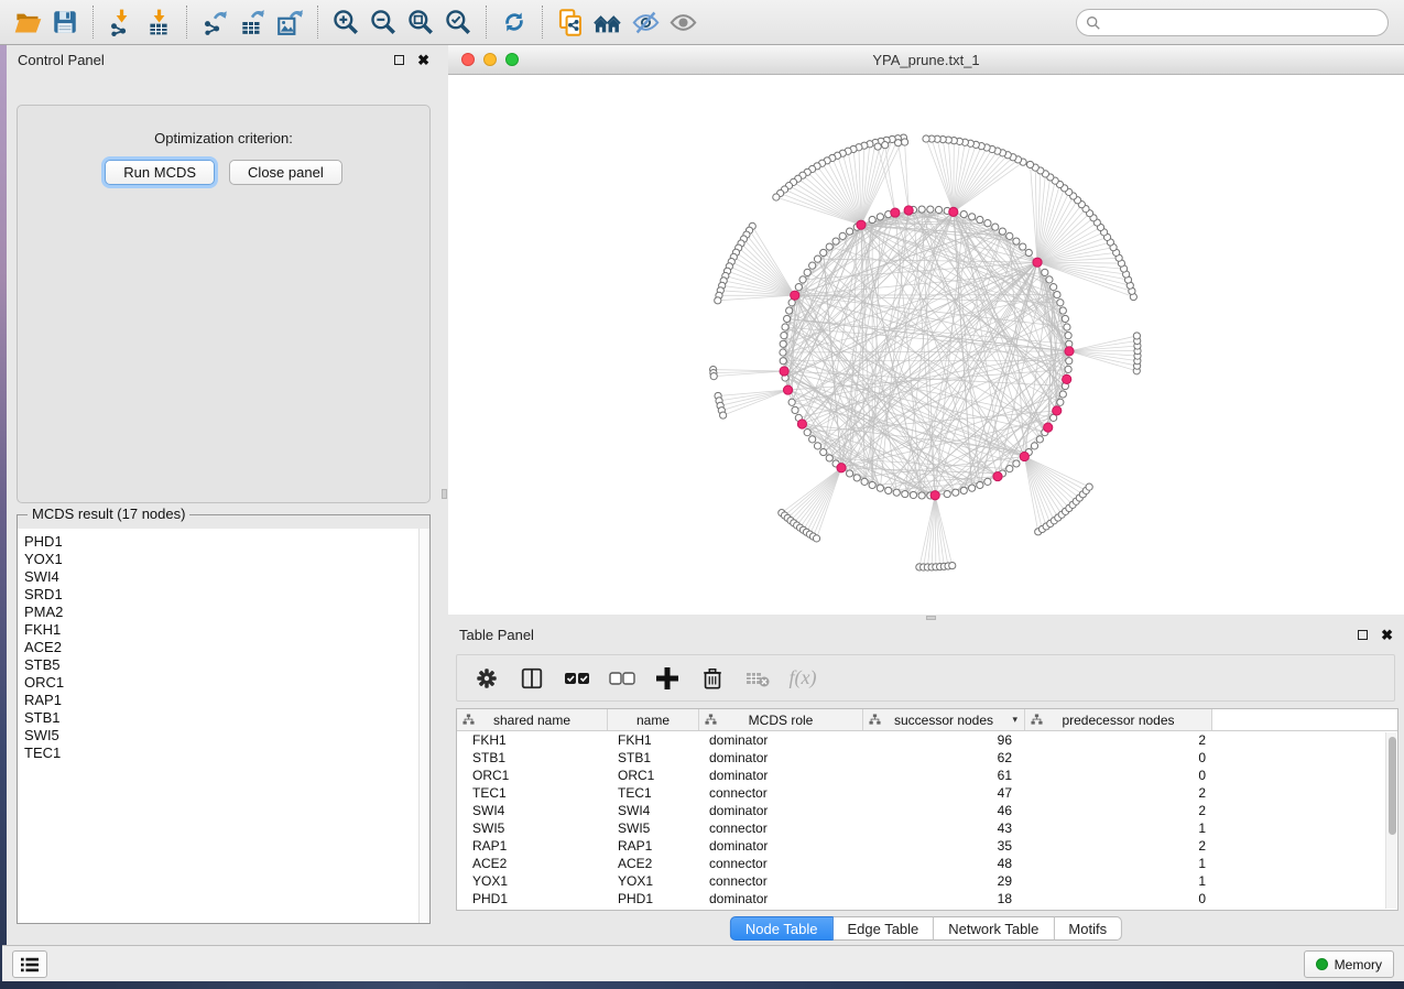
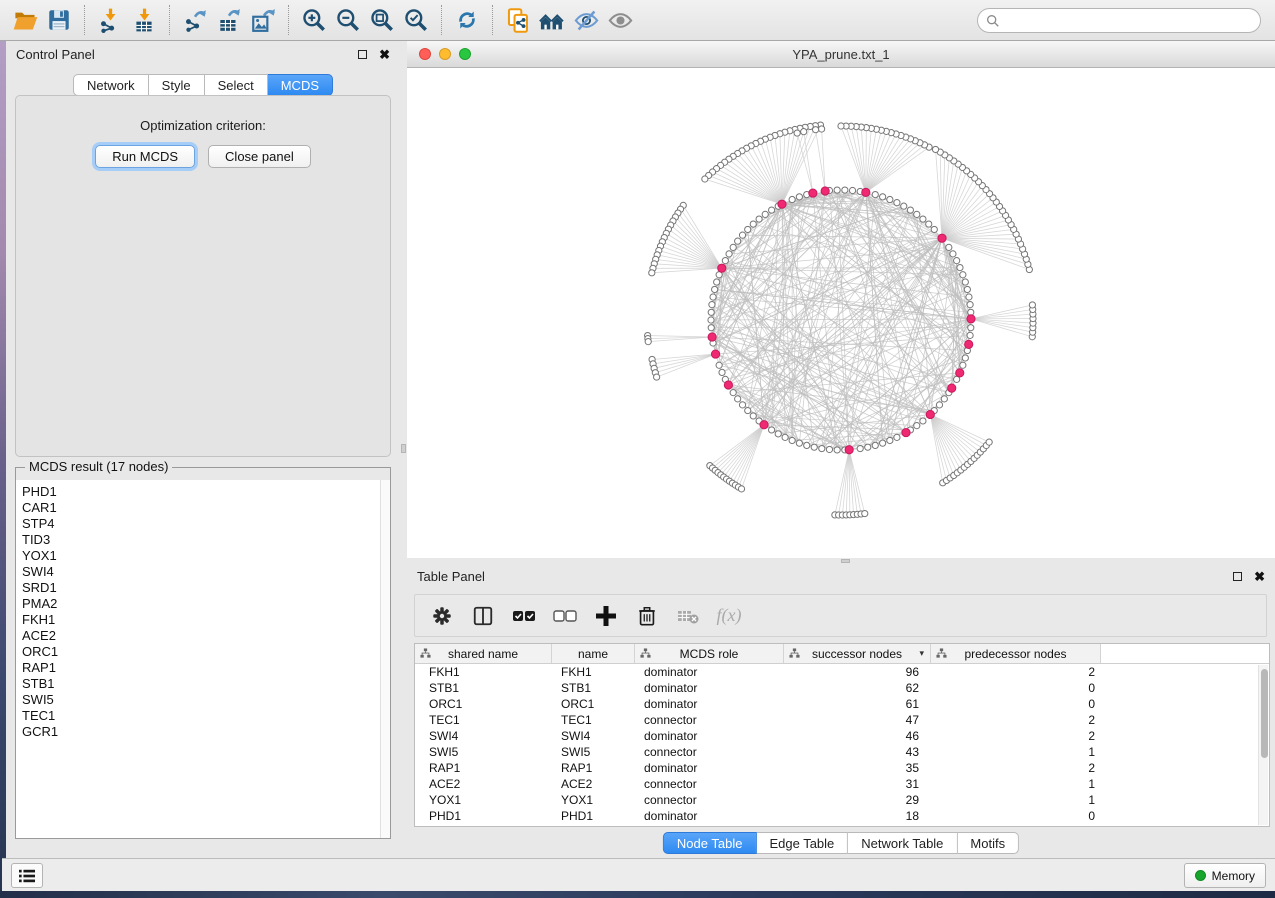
  Control Panel
  ✖
+ Network
+ Style
+ Select
+ MCDS
  Optimization criterion:
  Run MCDS
  Close panel
  MCDS result (17 nodes)
  PHD1
+ CAR1
+ STP4
+ TID3
  YOX1
  SWI4
  SRD1
  PMA2
  FKH1
  ACE2
- STB5
  ORC1
  RAP1
  STB1
  SWI5
  TEC1
+ GCR1
  YPA_prune.txt_1
  Table Panel
  ✖
  f(x)
  shared name
  name
  MCDS role
  successor nodes
  ▾
  predecessor nodes
  FKH1
  FKH1
  dominator
  96
  2
  STB1
  STB1
  dominator
  62
  0
  ORC1
  ORC1
  dominator
  61
  0
  TEC1
  TEC1
  connector
  47
  2
  SWI4
  SWI4
  dominator
  46
  2
  SWI5
  SWI5
  connector
  43
  1
  RAP1
  RAP1
  dominator
  35
  2
  ACE2
  ACE2
  connector
- 48
+ 31
  1
  YOX1
  YOX1
  connector
  29
  1
  PHD1
  PHD1
  dominator
  18
  0
  Node Table
  Edge Table
  Network Table
  Motifs
  Memory
